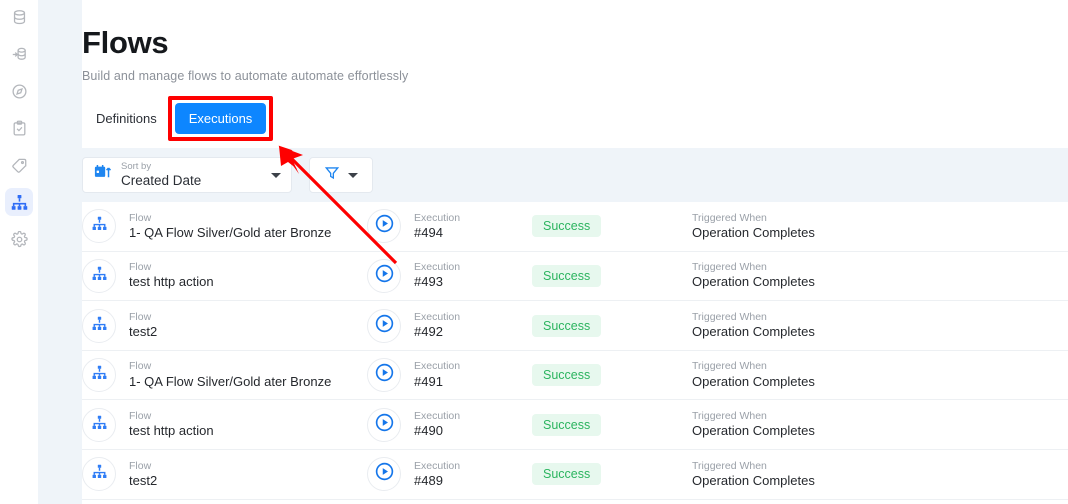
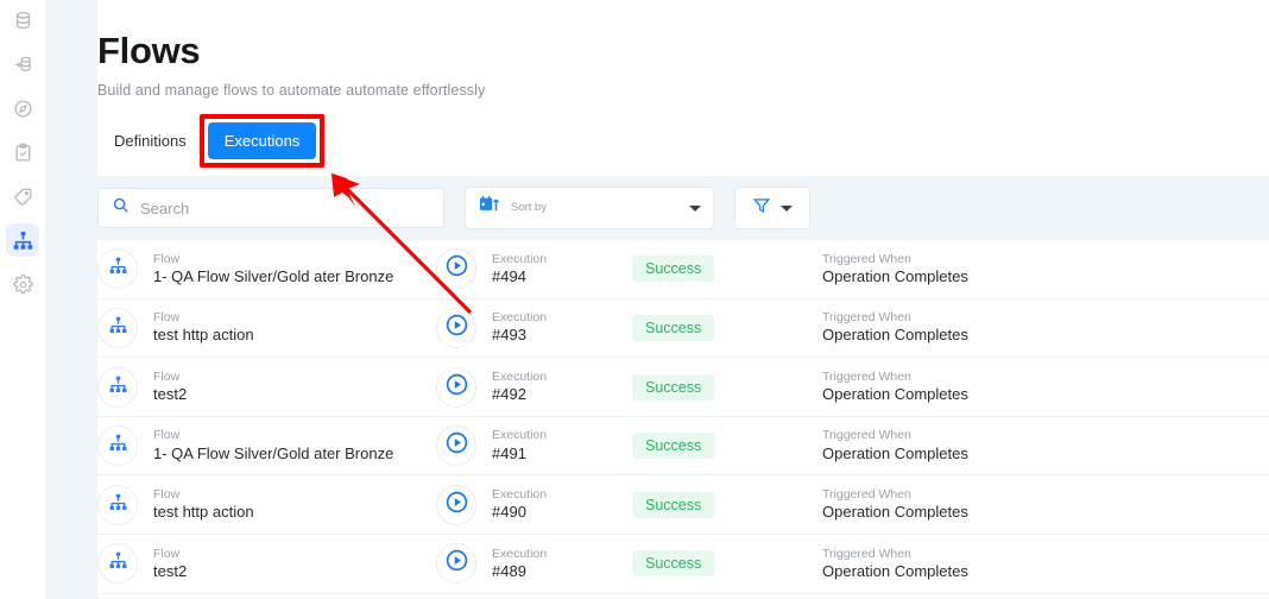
  Flows
  Build and manage flows to automate automate effortlessly
  Definitions
  Executions
+ Search
  Sort by
- Created Date
  Flow
  1- QA Flow Silver/Gold ater Bronze
  Execution
  #494
  Success
  Triggered When
  Operation Completes
  Flow
  test http action
  Execution
  #493
  Success
  Triggered When
  Operation Completes
  Flow
  test2
  Execution
  #492
  Success
  Triggered When
  Operation Completes
  Flow
  1- QA Flow Silver/Gold ater Bronze
  Execution
  #491
  Success
  Triggered When
  Operation Completes
  Flow
  test http action
  Execution
  #490
  Success
  Triggered When
  Operation Completes
  Flow
  test2
  Execution
  #489
  Success
  Triggered When
  Operation Completes
